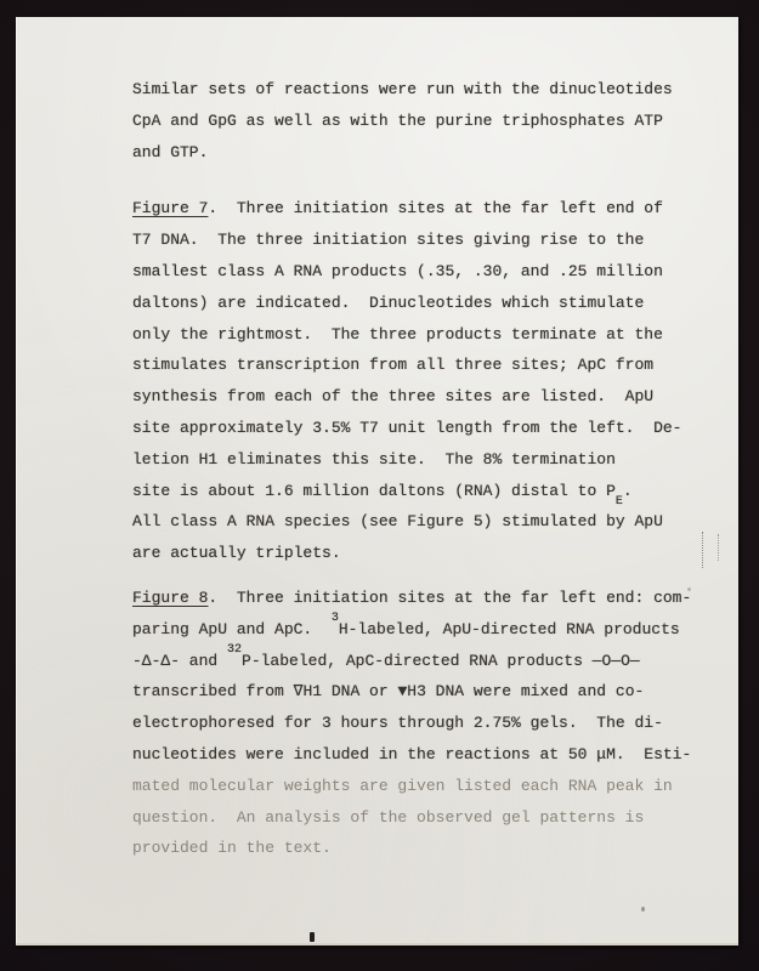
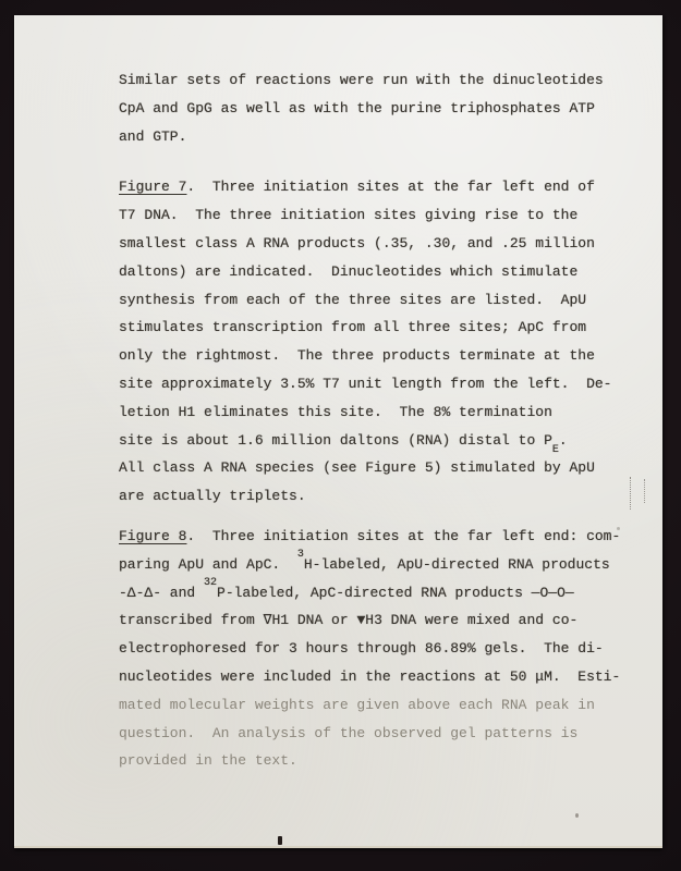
  Similar sets of reactions were run with the dinucleotides
  CpA and GpG as well as with the purine triphosphates ATP
  and GTP.
  Figure 7. Three initiation sites at the far left end of
  T7 DNA. The three initiation sites giving rise to the
  smallest class A RNA products (.35, .30, and .25 million
  daltons) are indicated. Dinucleotides which stimulate
- only the rightmost. The three products terminate at the
+ synthesis from each of the three sites are listed. ApU
  stimulates transcription from all three sites; ApC from
- synthesis from each of the three sites are listed. ApU
+ only the rightmost. The three products terminate at the
  site approximately 3.5% T7 unit length from the left. De-
  letion H1 eliminates this site. The 8% termination
  site is about 1.6 million daltons (RNA) distal to PE.
  All class A RNA species (see Figure 5) stimulated by ApU
  are actually triplets.
  Figure 8. Three initiation sites at the far left end: com-
  paring ApU and ApC. 3H-labeled, ApU-directed RNA products
  -Δ-Δ- and 32P-labeled, ApC-directed RNA products —O—O—
  transcribed from ∇H1 DNA or ▼H3 DNA were mixed and co-
- electrophoresed for 3 hours through 2.75% gels. The di-
+ electrophoresed for 3 hours through 86.89% gels. The di-
  nucleotides were included in the reactions at 50 μM. Esti-
- mated molecular weights are given listed each RNA peak in
+ mated molecular weights are given above each RNA peak in
  question. An analysis of the observed gel patterns is
  provided in the text.
